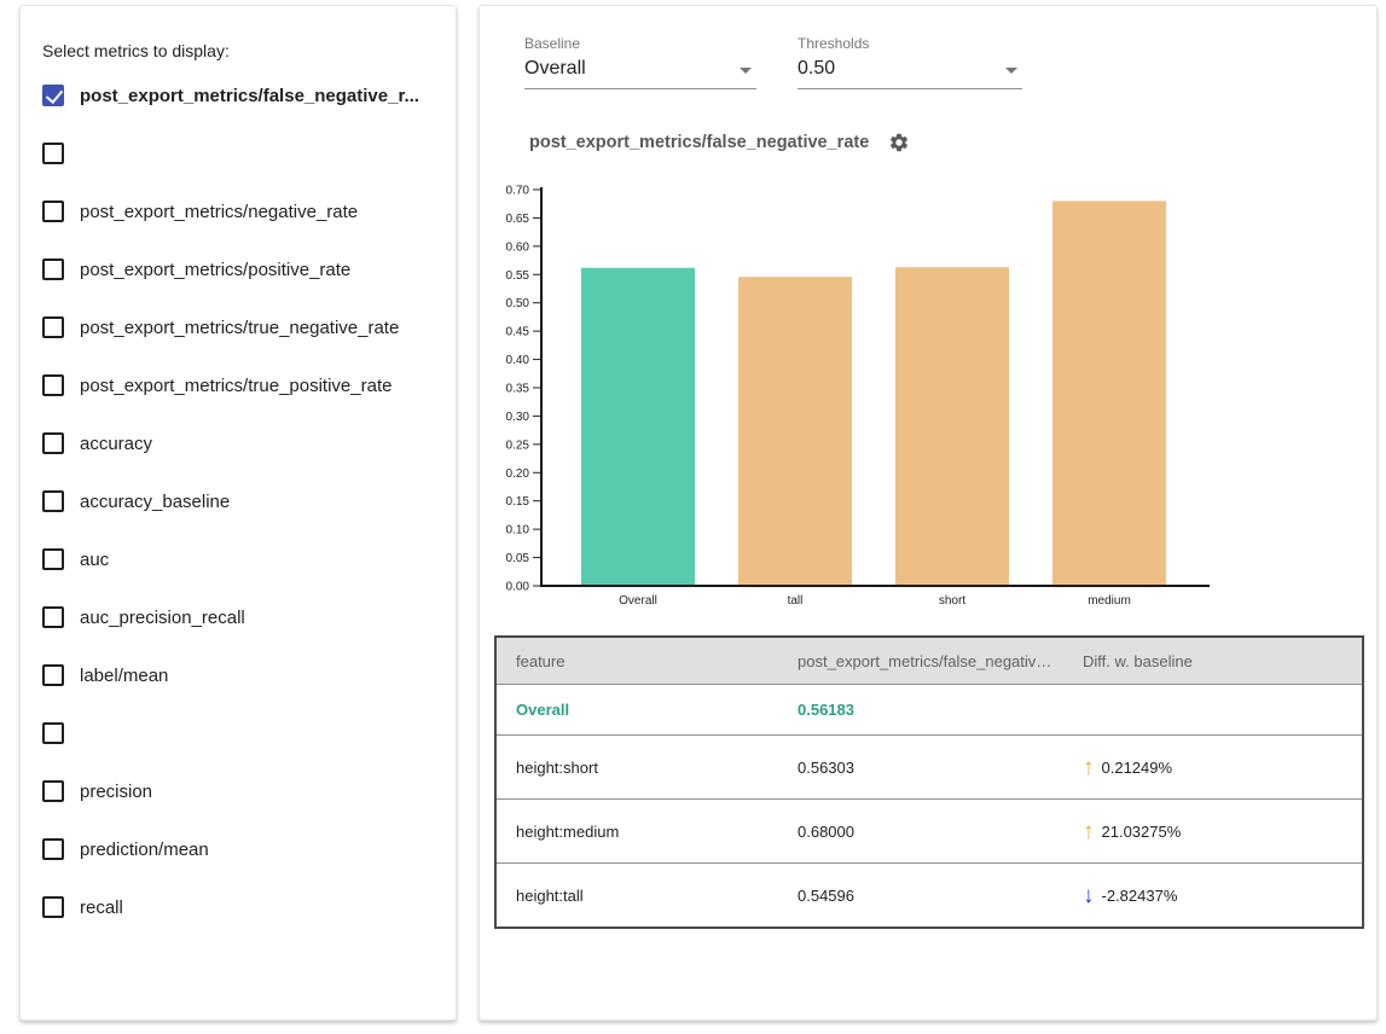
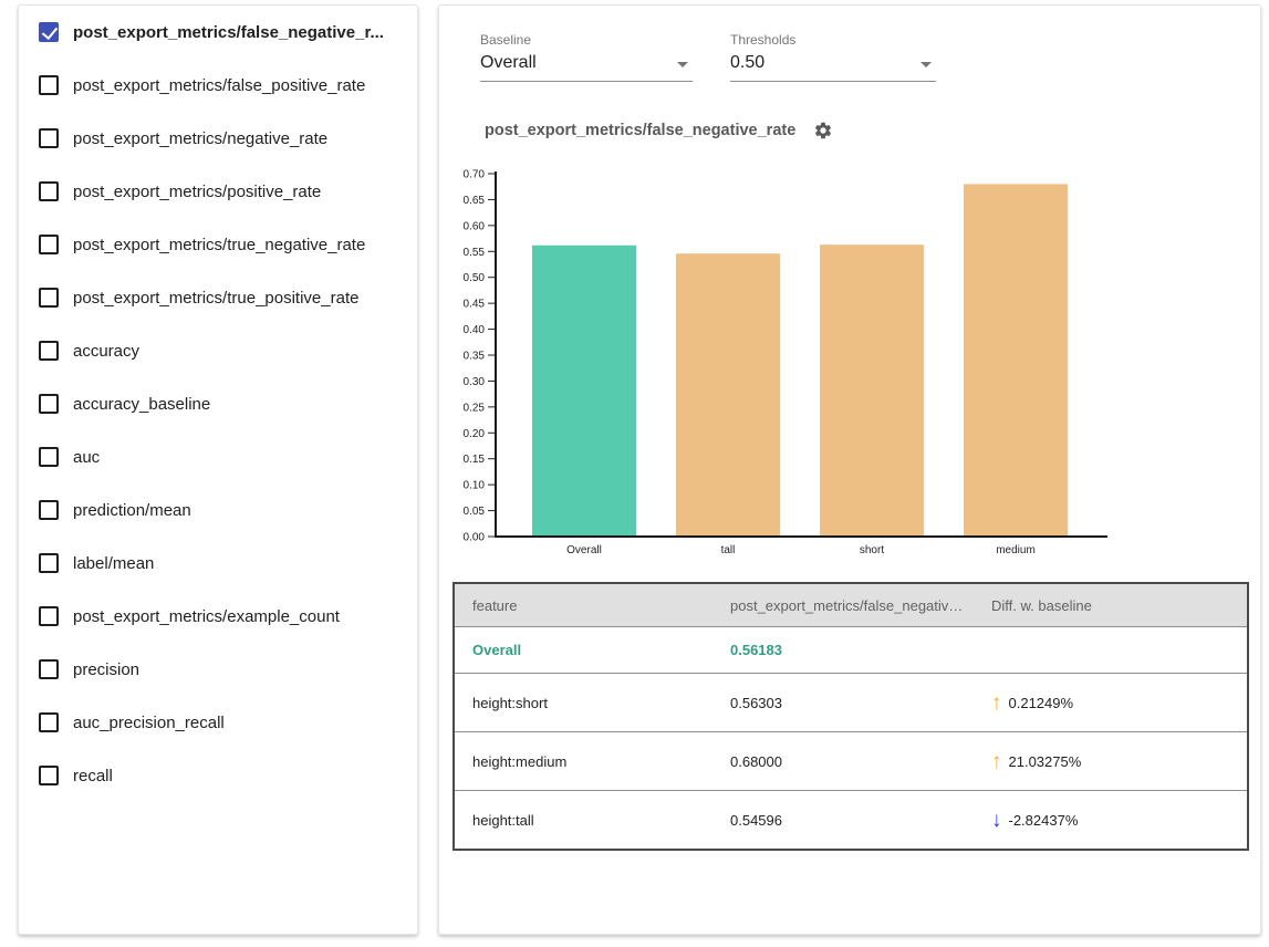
- Select metrics to display:
  post_export_metrics/false_negative_r...
+ post_export_metrics/false_positive_rate
  post_export_metrics/negative_rate
  post_export_metrics/positive_rate
  post_export_metrics/true_negative_rate
  post_export_metrics/true_positive_rate
  accuracy
  accuracy_baseline
  auc
- auc_precision_recall
+ prediction/mean
  label/mean
+ post_export_metrics/example_count
  precision
- prediction/mean
+ auc_precision_recall
  recall
  Baseline
  Overall
  Thresholds
  0.50
  post_export_metrics/false_negative_rate
  0.00
  0.05
  0.10
  0.15
  0.20
  0.25
  0.30
  0.35
  0.40
  0.45
  0.50
  0.55
  0.60
  0.65
  0.70
  Overall
  tall
  short
  medium
  feature
  post_export_metrics/false_negative_ra
  Diff. w. baseline
  Overall
  0.56183
  height:short
  0.56303
  ↑
  0.21249%
  height:medium
  0.68000
  ↑
  21.03275%
  height:tall
  0.54596
  ↓
  -2.82437%
